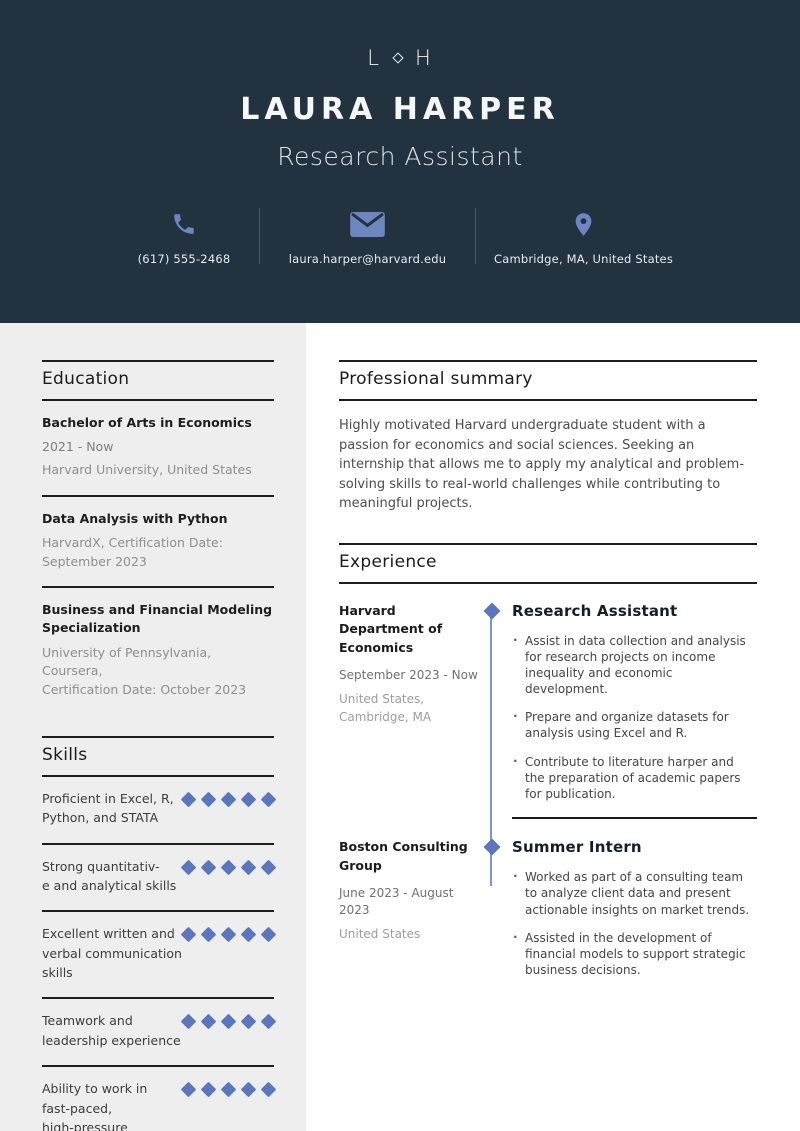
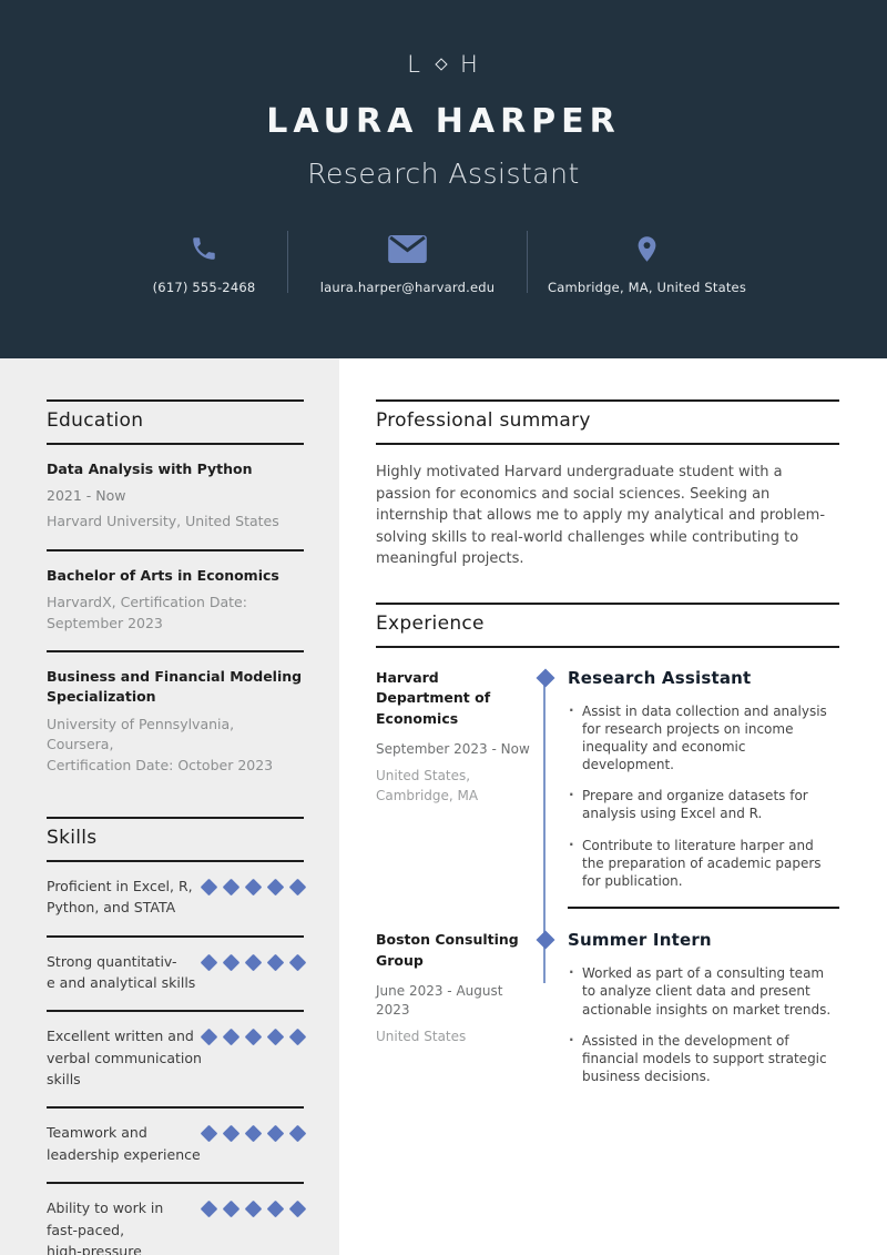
  L
  H
  LAURA HARPER
  Research Assistant
  (617) 555-2468
  laura.harper@harvard.edu
  Cambridge, MA, United States
  Education
- Bachelor of Arts in Economics
+ Data Analysis with Python
  2021 - Now
  Harvard University, United States
- Data Analysis with Python
+ Bachelor of Arts in Economics
  HarvardX, Certification Date: September 2023
  Business and Financial Modeling
  Specialization
  University of Pennsylvania, Coursera,
  Certification Date: October 2023
  Skills
  Proficient in Excel, R,
  Python, and STATA
  Strong quantitativ-
  e and analytical skills
  Excellent written and
  verbal communication
  skills
  Teamwork and
  leadership experience
  Ability to work in
  fast-paced,
  high-pressure
  Professional summary
  Highly motivated Harvard undergraduate student with a passion for economics and social sciences. Seeking an internship that allows me to apply my analytical and problem-solving skills to real-world challenges while contributing to meaningful projects.
  Experience
  Harvard Department of
  Economics
  September 2023 - Now
  United States,
  Cambridge, MA
  Research Assistant
  Assist in data collection and analysis for research projects on income inequality and economic development.
  Prepare and organize datasets for analysis using Excel and R.
  Contribute to literature harper and the preparation of academic papers for publication.
  Boston Consulting
  Group
  June 2023 - August 2023
  United States
  Summer Intern
  Worked as part of a consulting team to analyze client data and present actionable insights on market trends.
  Assisted in the development of financial models to support strategic business decisions.
